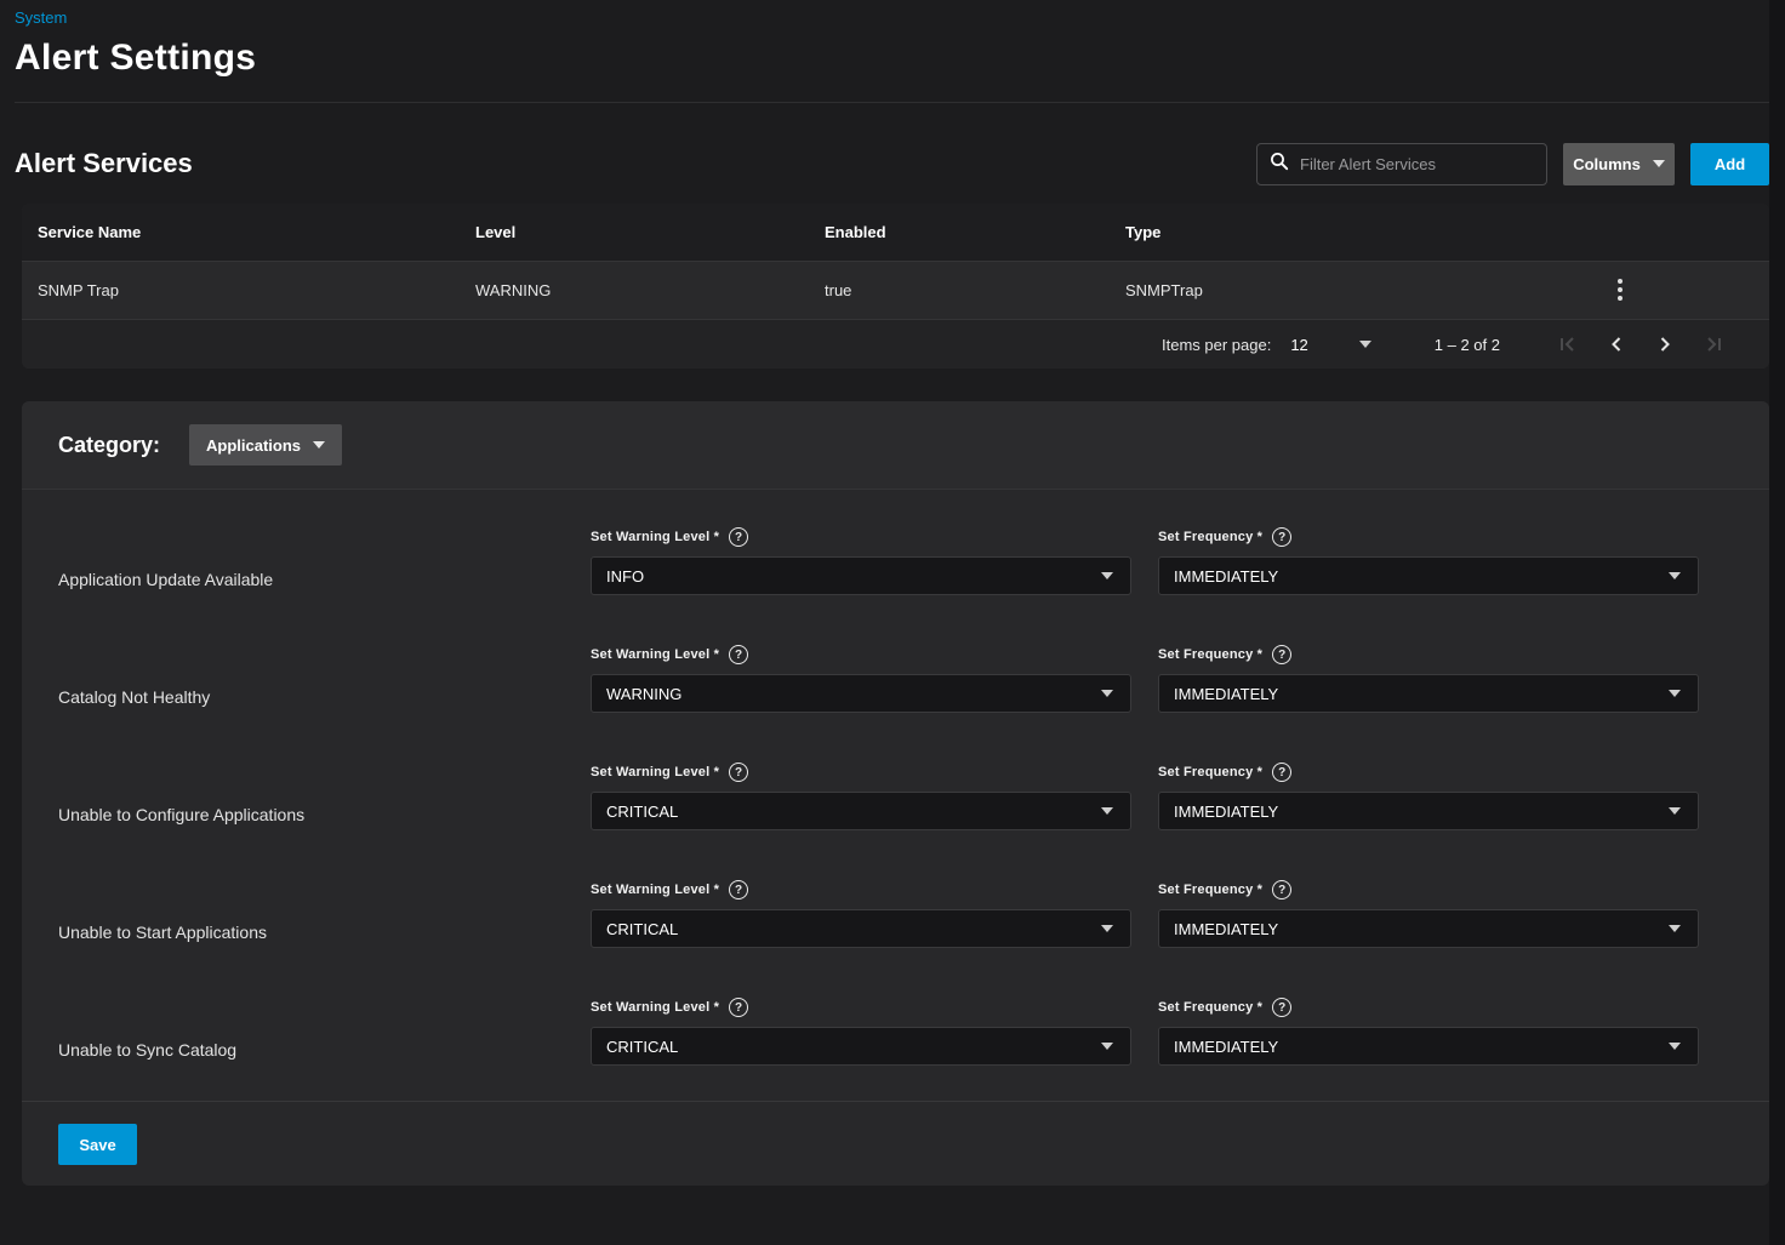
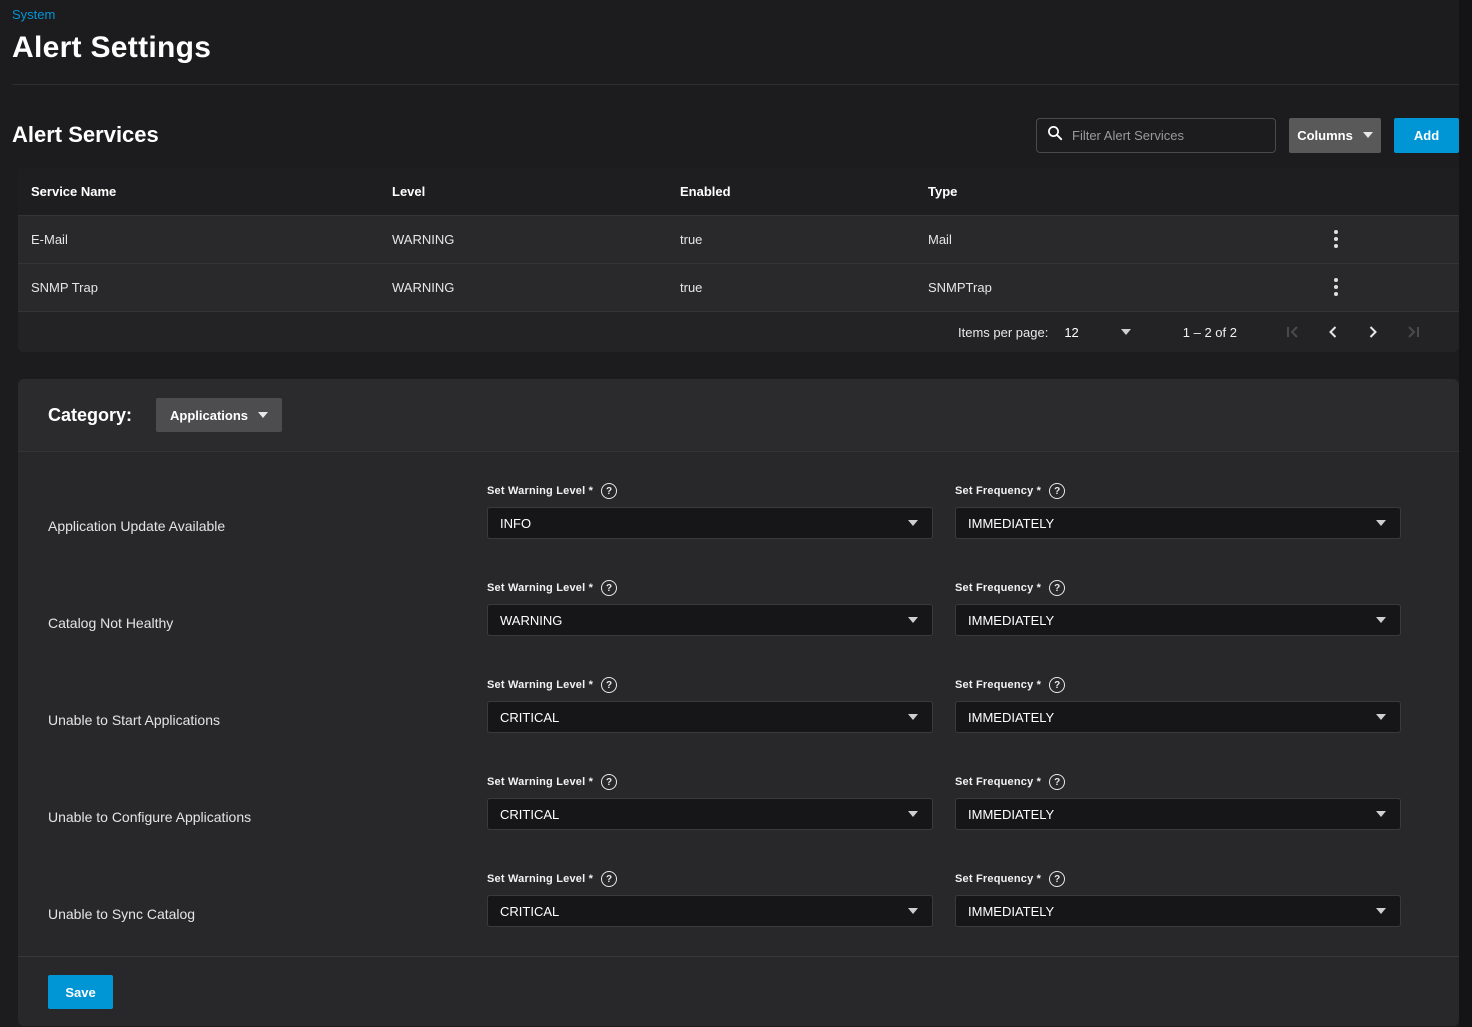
  System
  Alert Settings
  Alert Services
  Filter Alert Services
  Columns
  Add
  Service Name	Level	Enabled	Type
+ E-Mail	WARNING	true	Mail
  SNMP Trap	WARNING	true	SNMPTrap
  Items per page:
  12
  1 – 2 of 2
  Category:
  Applications
  Application Update Available
  Set Warning Level *
  ?
  INFO
  Set Frequency *
  ?
  IMMEDIATELY
  Catalog Not Healthy
  Set Warning Level *
  ?
  WARNING
  Set Frequency *
  ?
  IMMEDIATELY
- Unable to Configure Applications
+ Unable to Start Applications
  Set Warning Level *
  ?
  CRITICAL
  Set Frequency *
  ?
  IMMEDIATELY
- Unable to Start Applications
+ Unable to Configure Applications
  Set Warning Level *
  ?
  CRITICAL
  Set Frequency *
  ?
  IMMEDIATELY
  Unable to Sync Catalog
  Set Warning Level *
  ?
  CRITICAL
  Set Frequency *
  ?
  IMMEDIATELY
  Save
